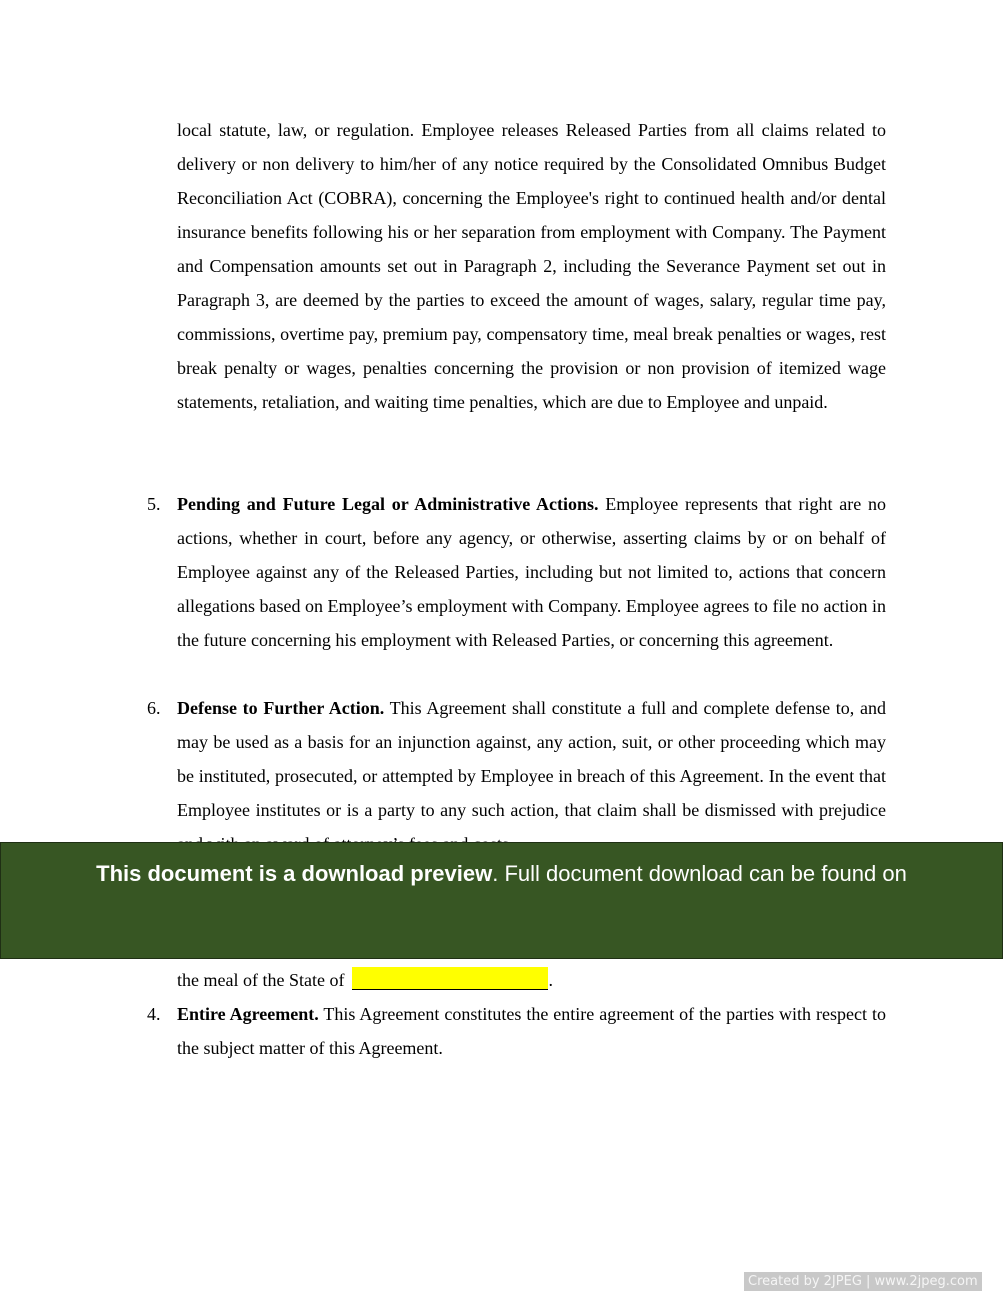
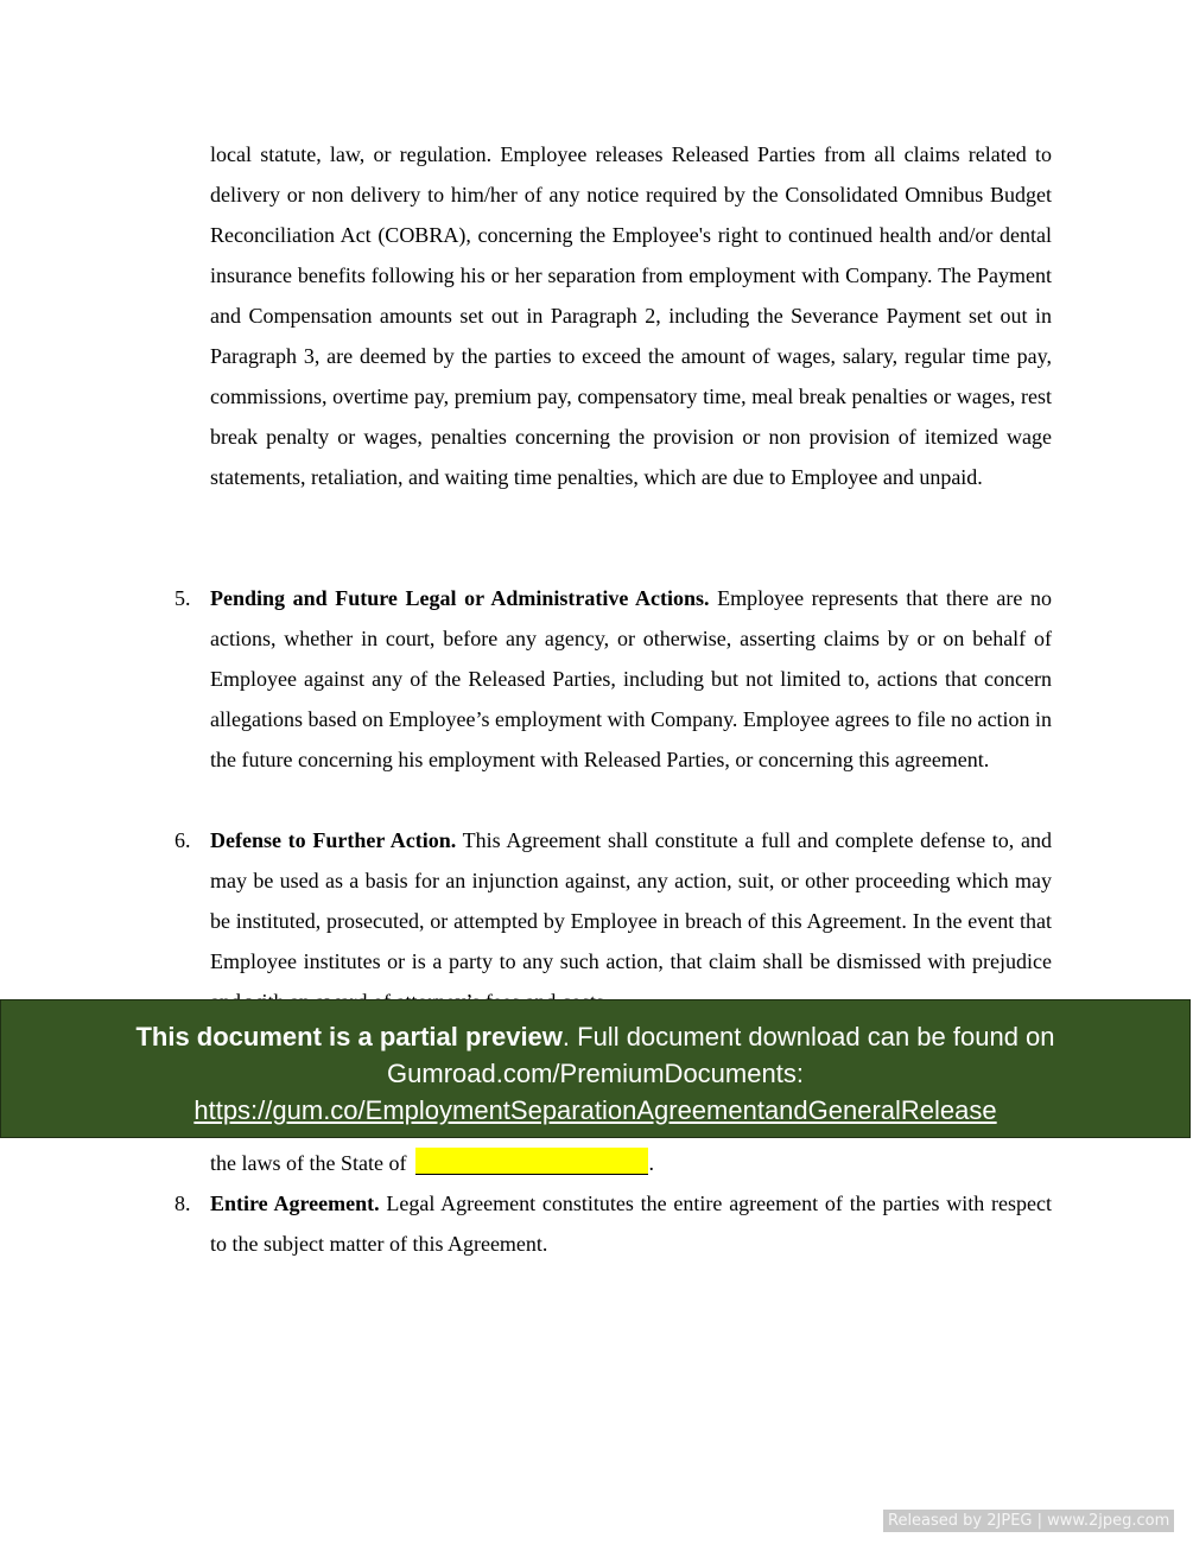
  local statute, law, or regulation. Employee releases Released Parties from all claims related to delivery or non delivery to him/her of any notice required by the Consolidated Omnibus Budget Reconciliation Act (COBRA), concerning the Employee's right to continued health and/or dental insurance benefits following his or her separation from employment with Company. The Payment and Compensation amounts set out in Paragraph 2, including the Severance Payment set out in Paragraph 3, are deemed by the parties to exceed the amount of wages, salary, regular time pay, commissions, overtime pay, premium pay, compensatory time, meal break penalties or wages, rest break penalty or wages, penalties concerning the provision or non provision of itemized wage statements, retaliation, and waiting time penalties, which are due to Employee and unpaid.
  5.
- Pending and Future Legal or Administrative Actions. Employee represents that right are no actions, whether in court, before any agency, or otherwise, asserting claims by or on behalf of Employee against any of the Released Parties, including but not limited to, actions that concern allegations based on Employee’s employment with Company. Employee agrees to file no action in the future concerning his employment with Released Parties, or concerning this agreement.
+ Pending and Future Legal or Administrative Actions. Employee represents that there are no actions, whether in court, before any agency, or otherwise, asserting claims by or on behalf of Employee against any of the Released Parties, including but not limited to, actions that concern allegations based on Employee’s employment with Company. Employee agrees to file no action in the future concerning his employment with Released Parties, or concerning this agreement.
  6.
  Defense to Further Action. This Agreement shall constitute a full and complete defense to, and may be used as a basis for an injunction against, any action, suit, or other proceeding which may be instituted, prosecuted, or attempted by Employee in breach of this Agreement. In the event that Employee institutes or is a party to any such action, that claim shall be dismissed with prejudice
- This document is a download preview. Full document download can be found on
+ This document is a partial preview. Full document download can be found on
+ Gumroad.com/PremiumDocuments:
+ https://gum.co/EmploymentSeparationAgreementandGeneralRelease
- the meal of the State of .
+ the laws of the State of .
- 4.
+ 8.
- Entire Agreement. This Agreement constitutes the entire agreement of the parties with respect to the subject matter of this Agreement.
+ Entire Agreement. Legal Agreement constitutes the entire agreement of the parties with respect to the subject matter of this Agreement.
- Created by 2JPEG | www.2jpeg.com
+ Released by 2JPEG | www.2jpeg.com
